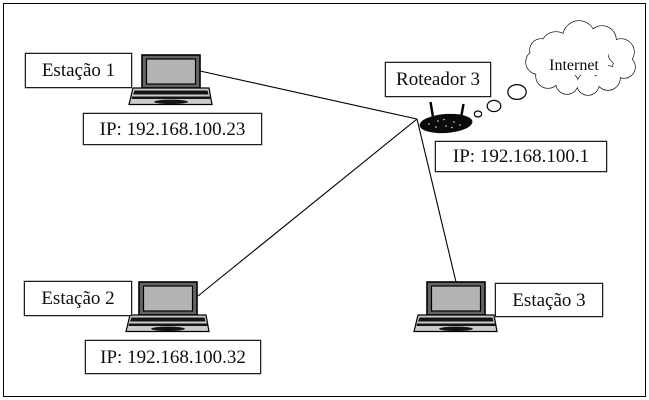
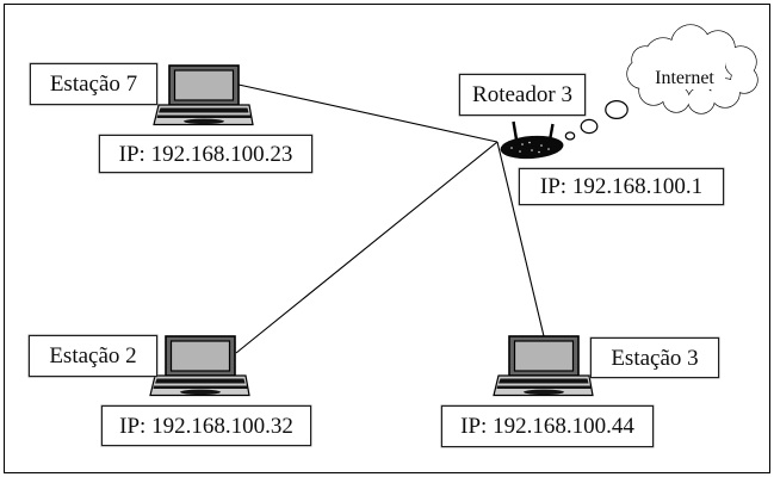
  Internet
- Estação 1
+ Estação 7
  IP: 192.168.100.23
  Roteador 3
  IP: 192.168.100.1
  Estação 2
  IP: 192.168.100.32
  Estação 3
+ IP: 192.168.100.44
